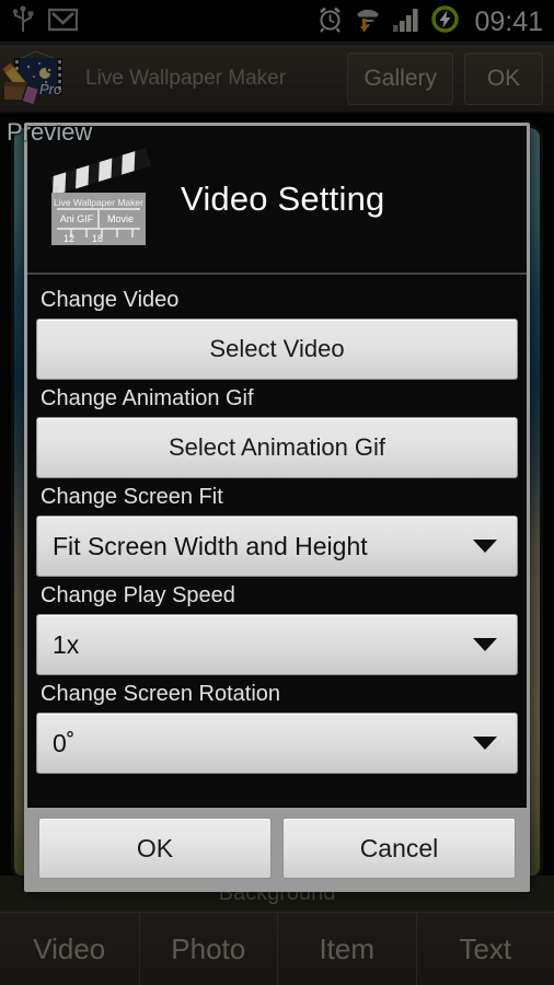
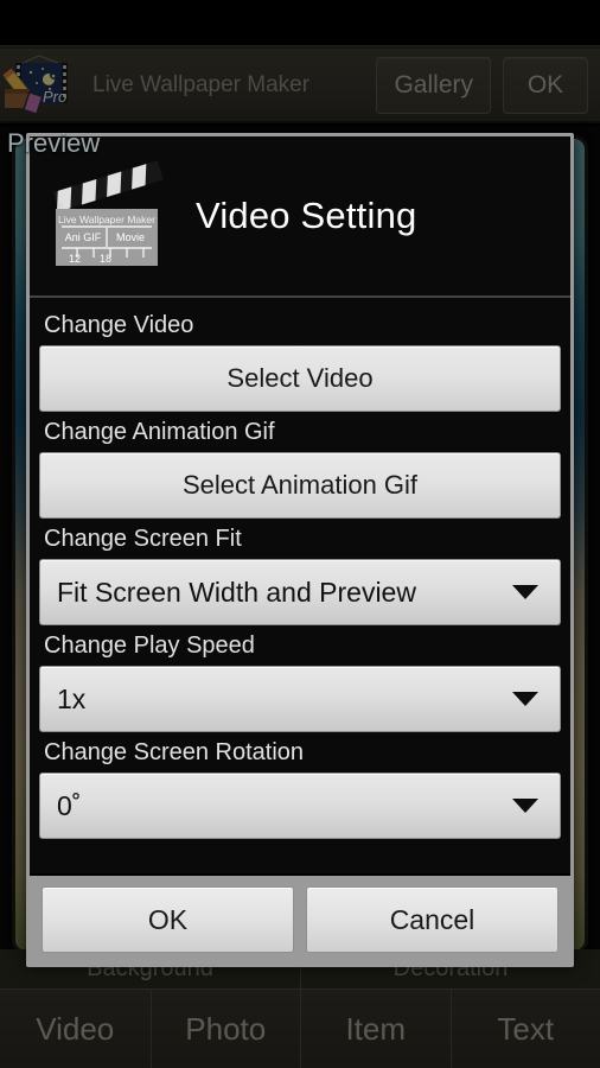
- 09:41
  Pro
  Live Wallpaper Maker
  Gallery
  OK
  Preview
  Background
+ Decoration
  Video
  Photo
  Item
  Text
  Live Wallpaper Maker
  Ani GIF
  Movie
  12
  18
  Video Setting
  Change Video
  Select Video
  Change Animation Gif
  Select Animation Gif
  Change Screen Fit
- Fit Screen Width and Height
+ Fit Screen Width and Preview
  Change Play Speed
  1x
  Change Screen Rotation
  0˚
  OK
  Cancel
